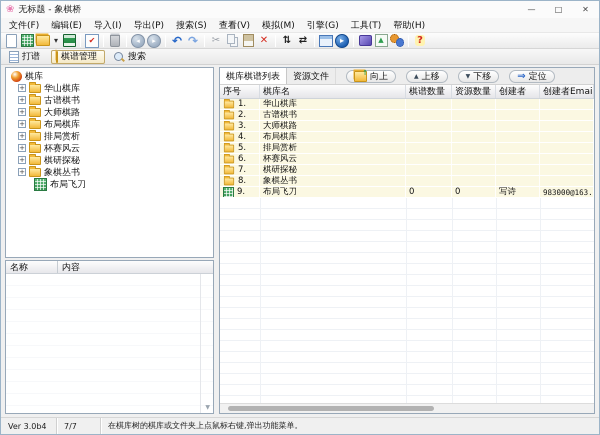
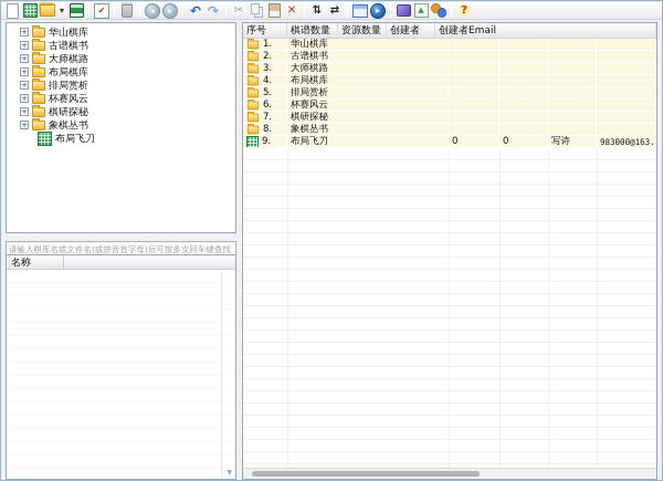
- ❀
- 无标题 - 象棋桥
- —
- □
- ✕
- 文件(F)
- 编辑(E)
- 导入(I)
- 导出(P)
- 搜索(S)
- 查看(V)
- 模拟(M)
- 引擎(G)
- 工具(T)
- 帮助(H)
- 打谱
- 棋谱管理
- 搜索
- 棋库
  +
  华山棋库
  +
  古谱棋书
  +
  大师棋路
  +
  布局棋库
  +
  排局赏析
  +
  杯赛风云
  +
  棋研探秘
  +
  象棋丛书
  布局飞刀
+ 请输入棋库名或文件名(或拼音首字母)后可按多次回车键查找
  名称
- 内容
- 棋库棋谱列表
- 资源文件
- 向上
- 上移
- 下移
- 定位
  序号
- 棋库名
  棋谱数量
  资源数量
  创建者
  创建者Email
  1.
  华山棋库
  2.
  古谱棋书
  3.
  大师棋路
  4.
  布局棋库
  5.
  排局赏析
  6.
  杯赛风云
  7.
  棋研探秘
  8.
  象棋丛书
  9.
  布局飞刀
  0
  0
  写诗
  983000@163.
- Ver 3.0b4
- 7/7
- 在棋库树的棋库或文件夹上点鼠标右键,弹出功能菜单。
